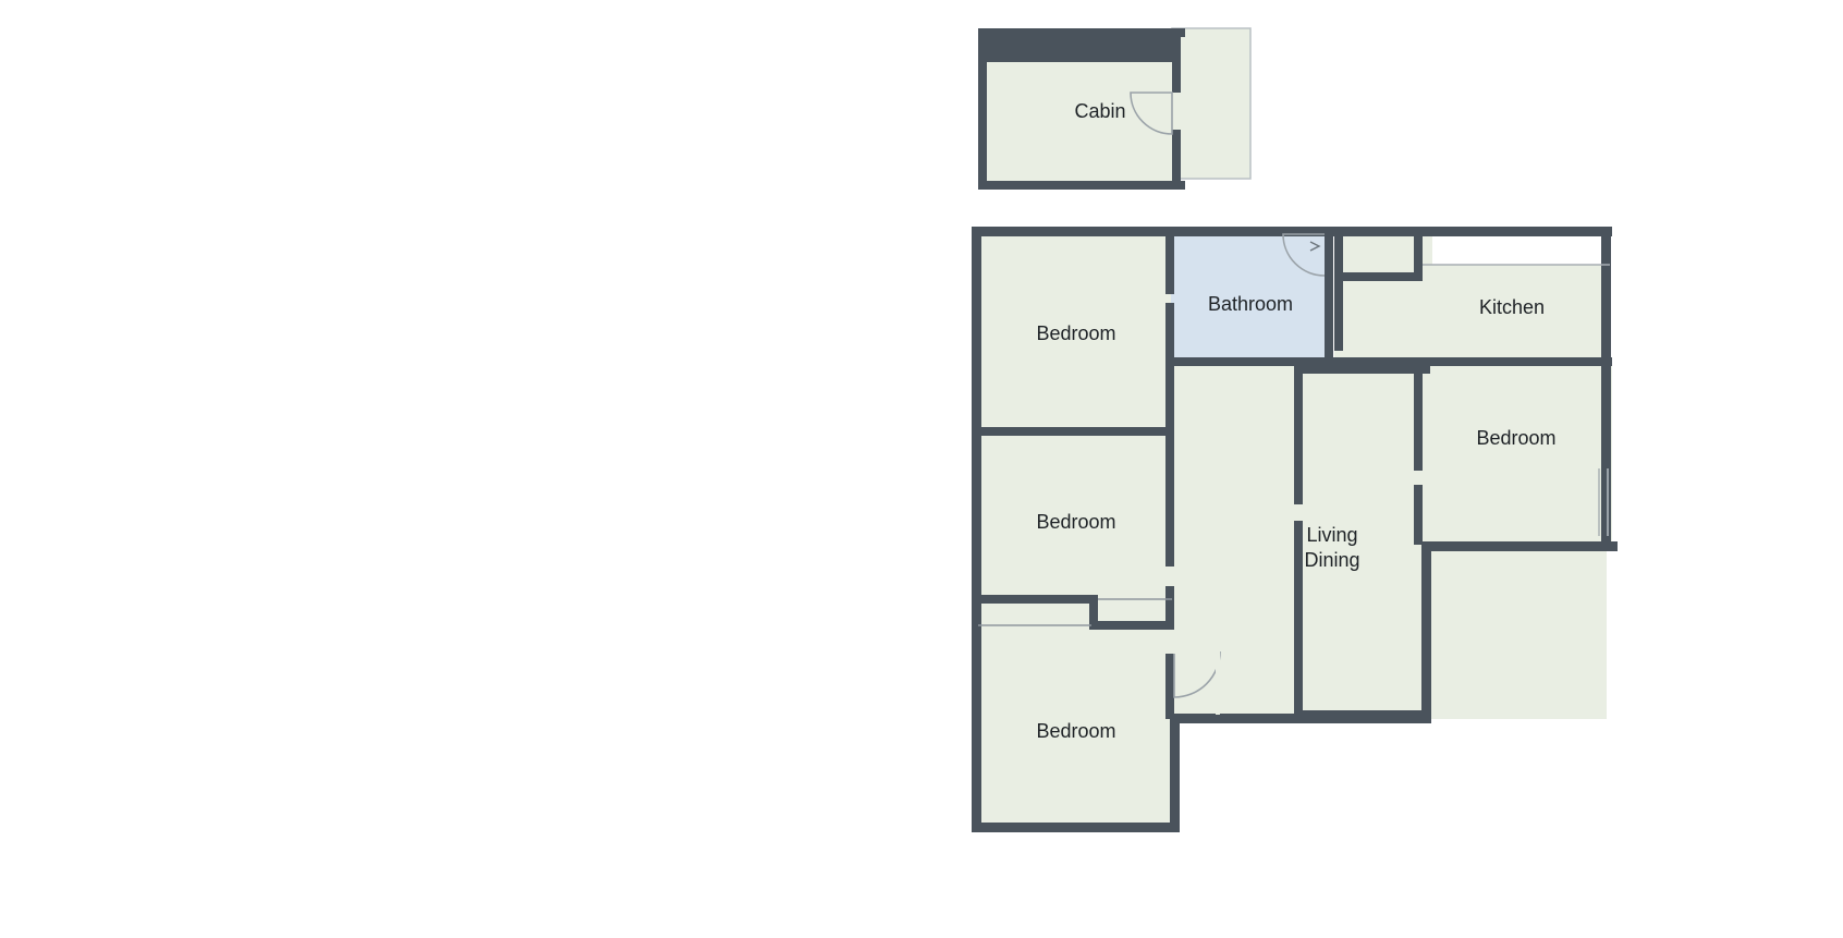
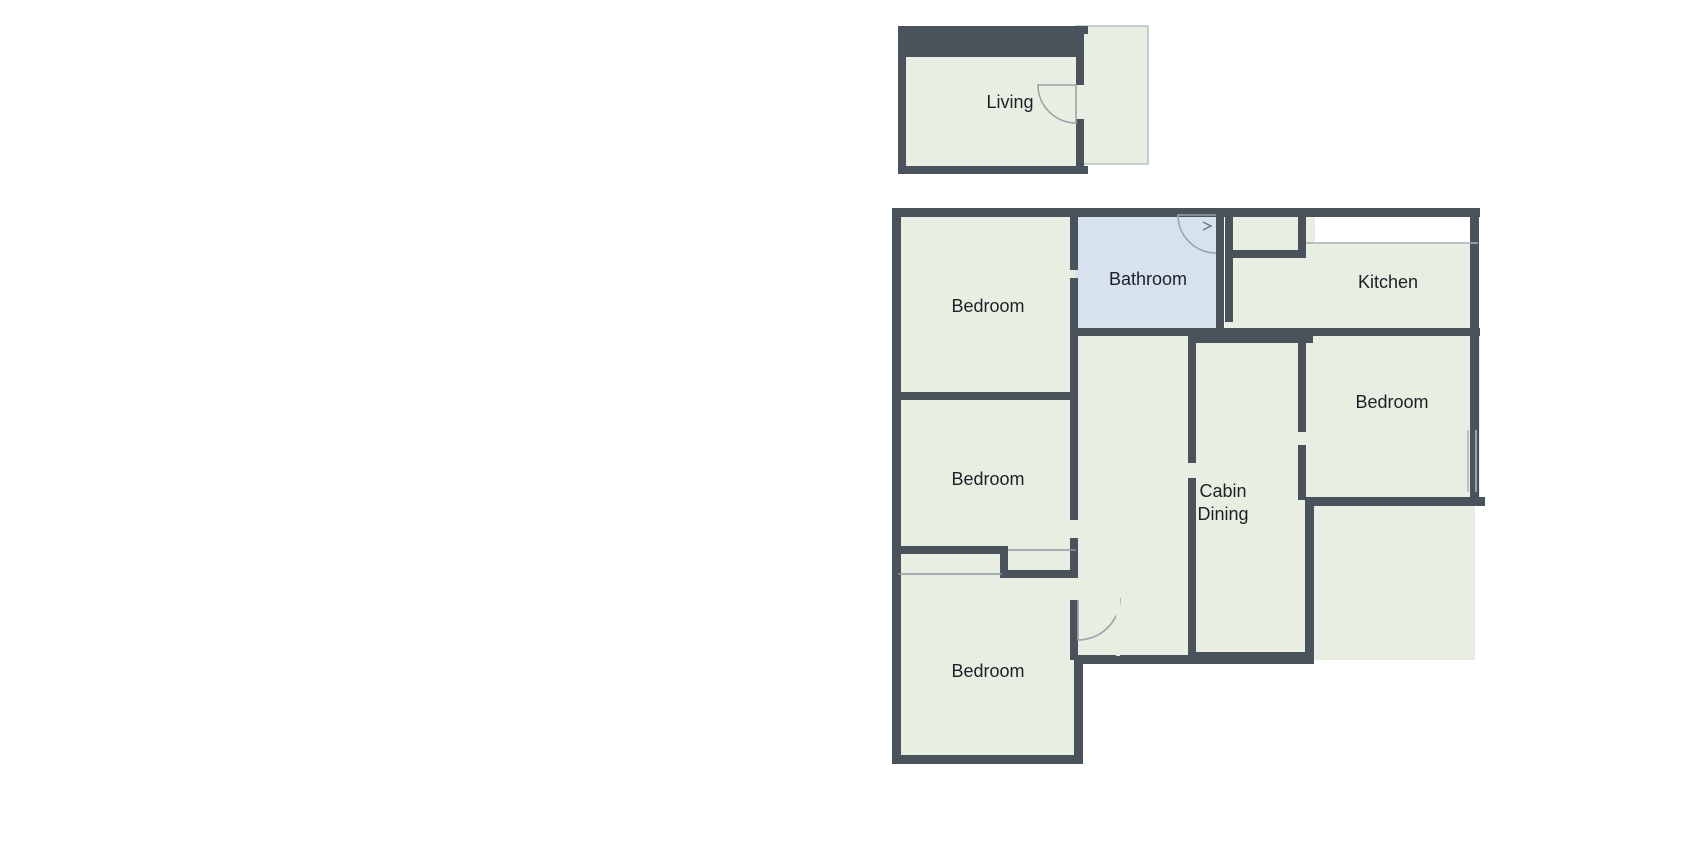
- Cabin
+ Living
  Bedroom
  Bathroom
  Kitchen
  Bedroom
- Living
+ Cabin
  Dining
  Bedroom
  Bedroom
